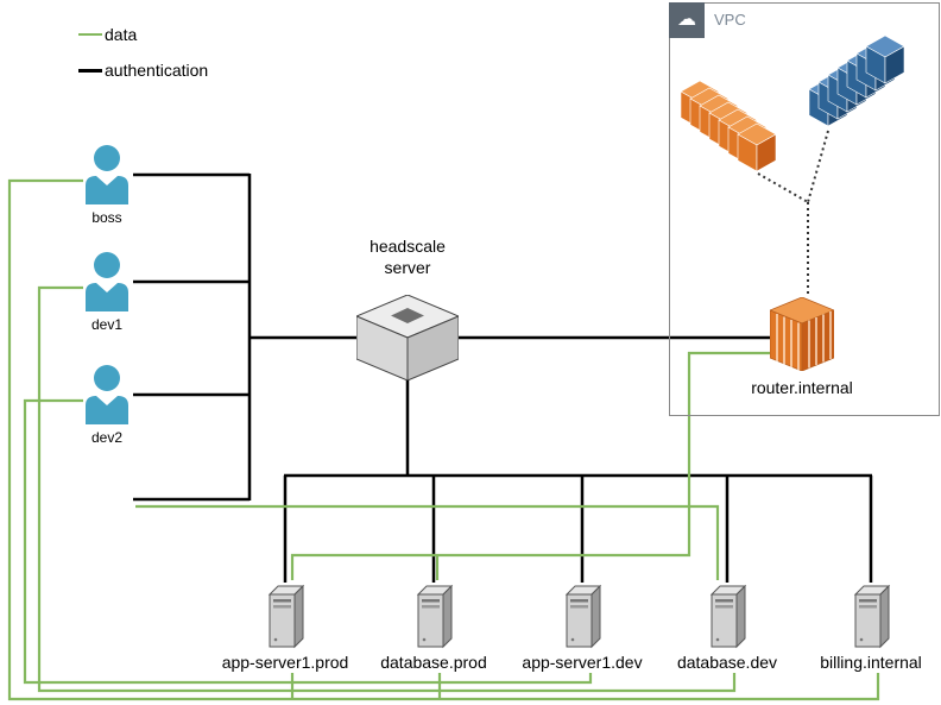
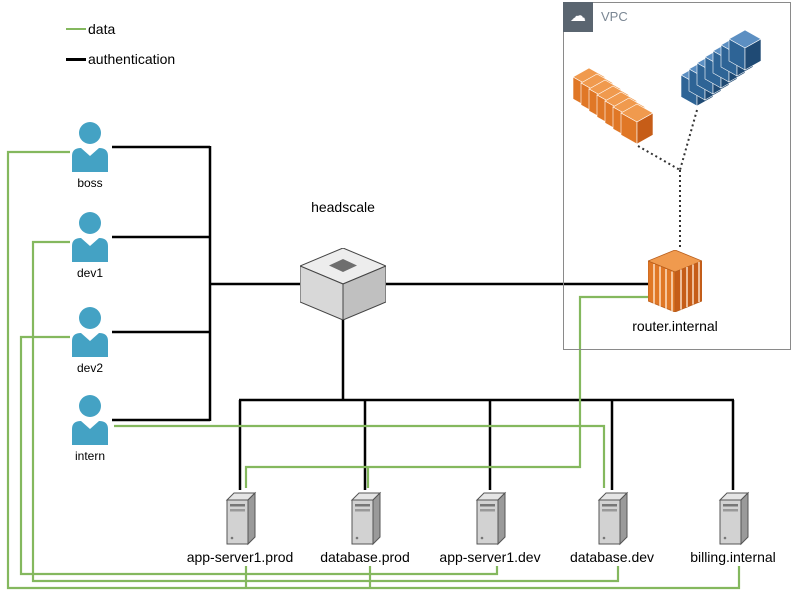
  data
  authentication
  boss
  dev1
  dev2
+ intern
  headscale
- server
  ☁
  VPC
  router.internal
  app-server1.prod
  database.prod
  app-server1.dev
  database.dev
  billing.internal
